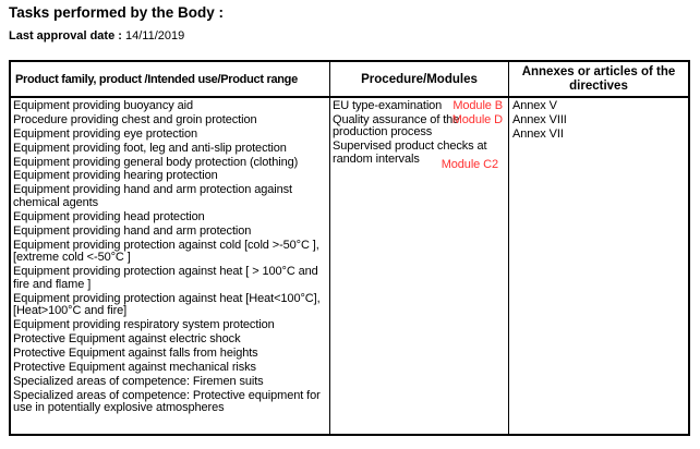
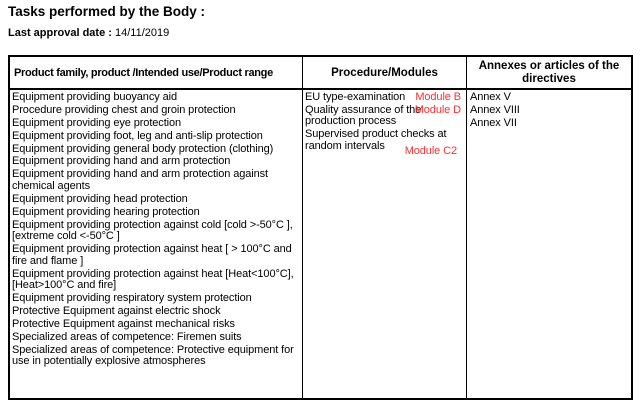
  Tasks performed by the Body :
  Last approval date : 14/11/2019
  Product family, product /Intended use/Product range
  Procedure/Modules
  Annexes or articles of the directives
  Equipment providing buoyancy aid
  Procedure providing chest and groin protection
  Equipment providing eye protection
  Equipment providing foot, leg and anti-slip protection
  Equipment providing general body protection (clothing)
- Equipment providing hearing protection
+ Equipment providing hand and arm protection
  Equipment providing hand and arm protection against chemical agents
  Equipment providing head protection
- Equipment providing hand and arm protection
+ Equipment providing hearing protection
  Equipment providing protection against cold [cold >-50°C ], [extreme cold <-50°C ]
  Equipment providing protection against heat [ > 100°C and fire and flame ]
  Equipment providing protection against heat [Heat<100°C], [Heat>100°C and fire]
  Equipment providing respiratory system protection
  Protective Equipment against electric shock
- Protective Equipment against falls from heights
  Protective Equipment against mechanical risks
  Specialized areas of competence: Firemen suits
  Specialized areas of competence: Protective equipment for use in potentially explosive atmospheres
  EU type-examination
  Quality assurance of the production process
  Supervised product checks at random intervals
  Module B
  Module D
  Module C2
  Annex V
  Annex VIII
  Annex VII
